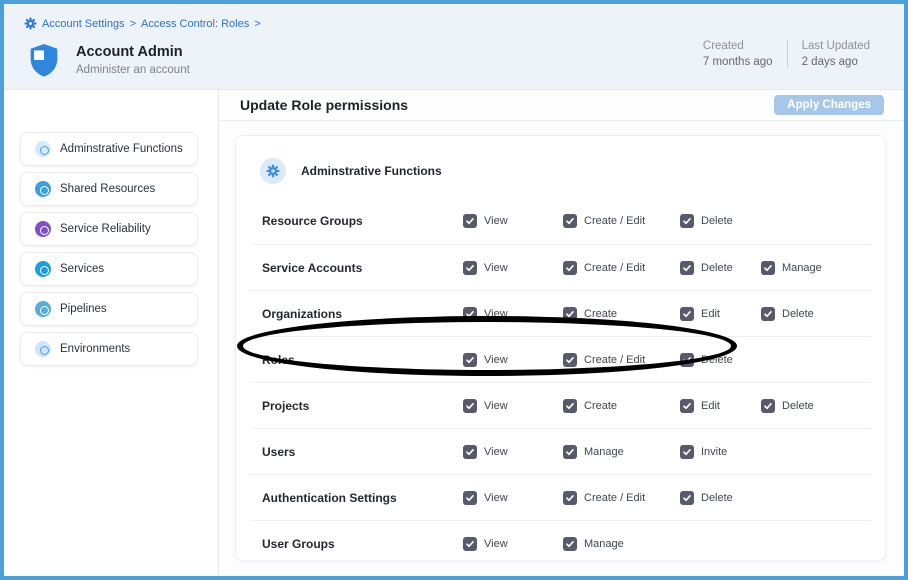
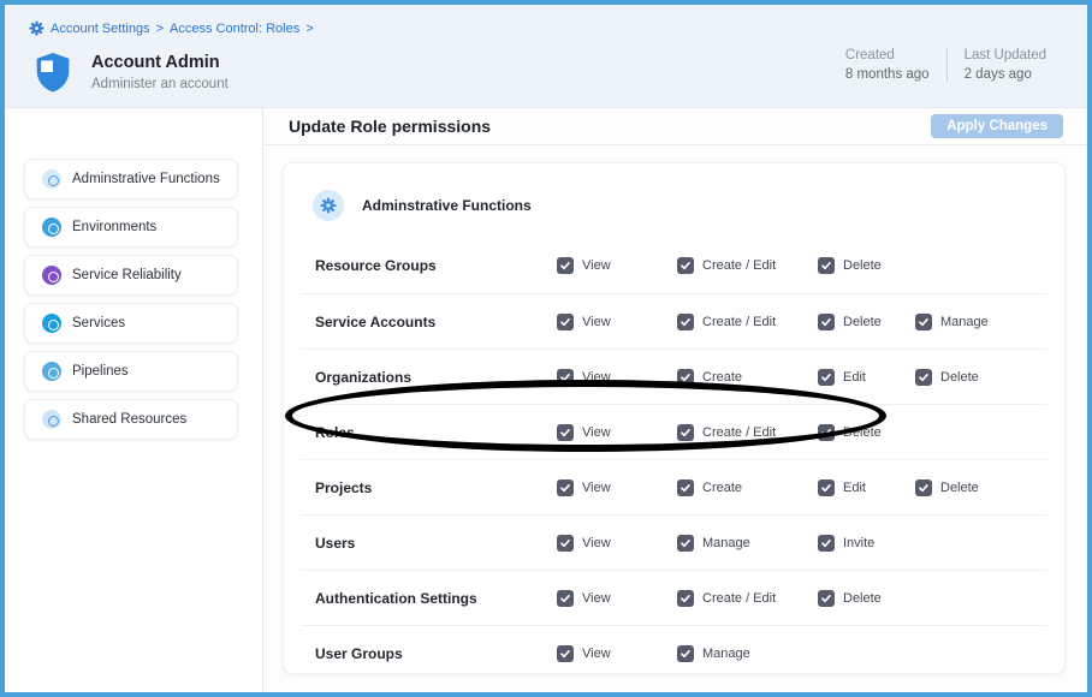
  Account Settings
  >
  Access Control: Roles
  >
  Account Admin
  Administer an account
  Created
- 7 months ago
+ 8 months ago
  Last Updated
  2 days ago
  Adminstrative Functions
- Shared Resources
+ Environments
  Service Reliability
  Services
  Pipelines
- Environments
+ Shared Resources
  Update Role permissions
  Apply Changes
  Adminstrative Functions
  Resource Groups
  View
  Create / Edit
  Delete
  Service Accounts
  View
  Create / Edit
  Delete
  Manage
  Organizations
  View
  Create
  Edit
  Delete
  Roles
  View
  Create / Edit
  Delete
  Projects
  View
  Create
  Edit
  Delete
  Users
  View
  Manage
  Invite
  Authentication Settings
  View
  Create / Edit
  Delete
  User Groups
  View
  Manage
